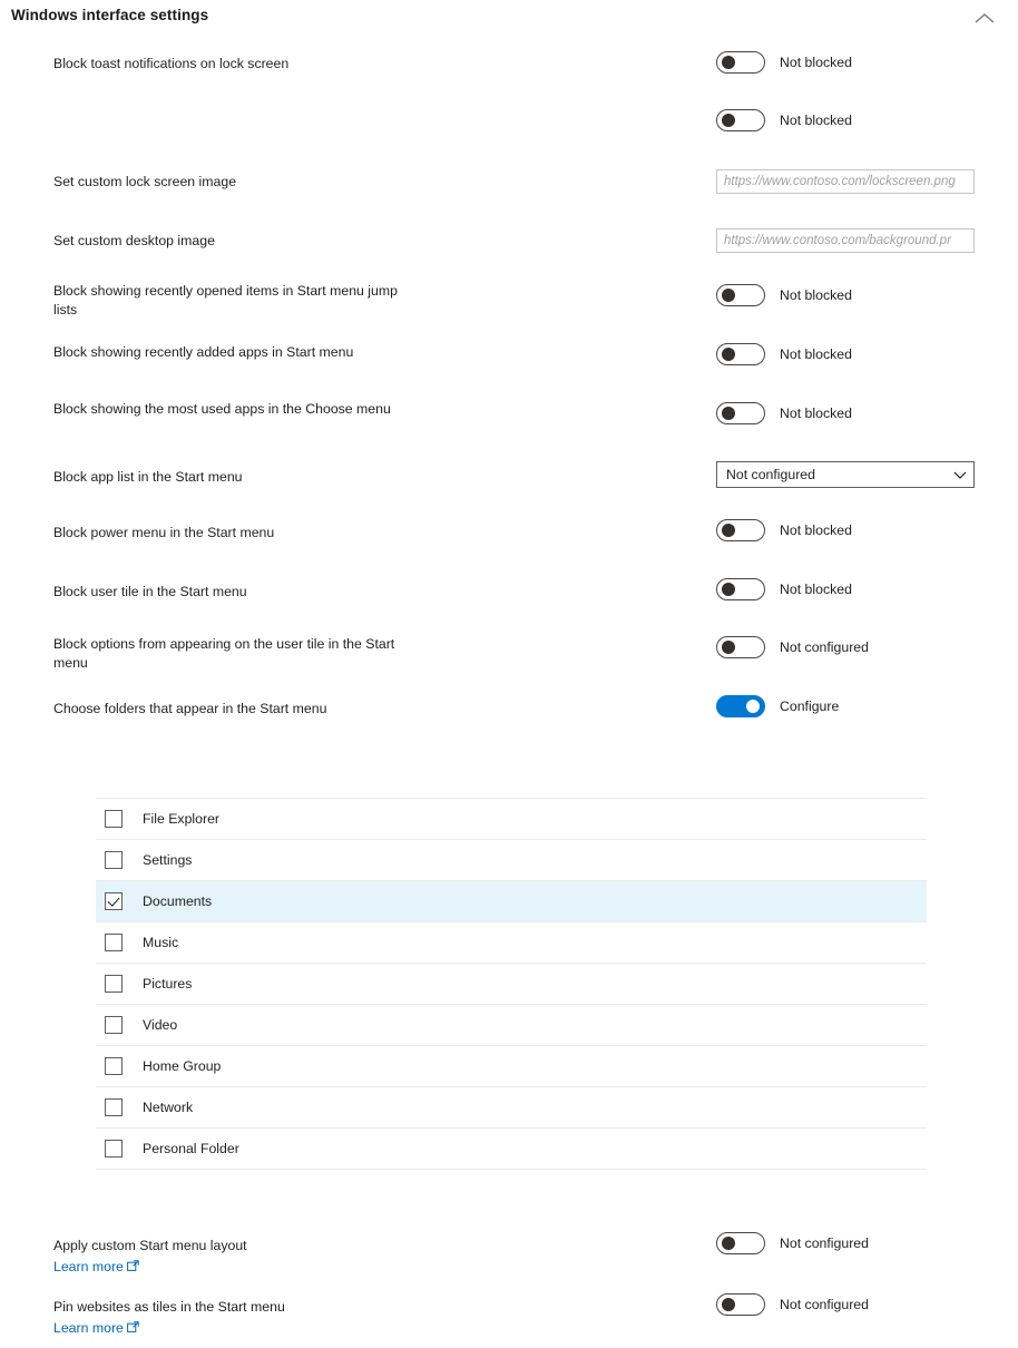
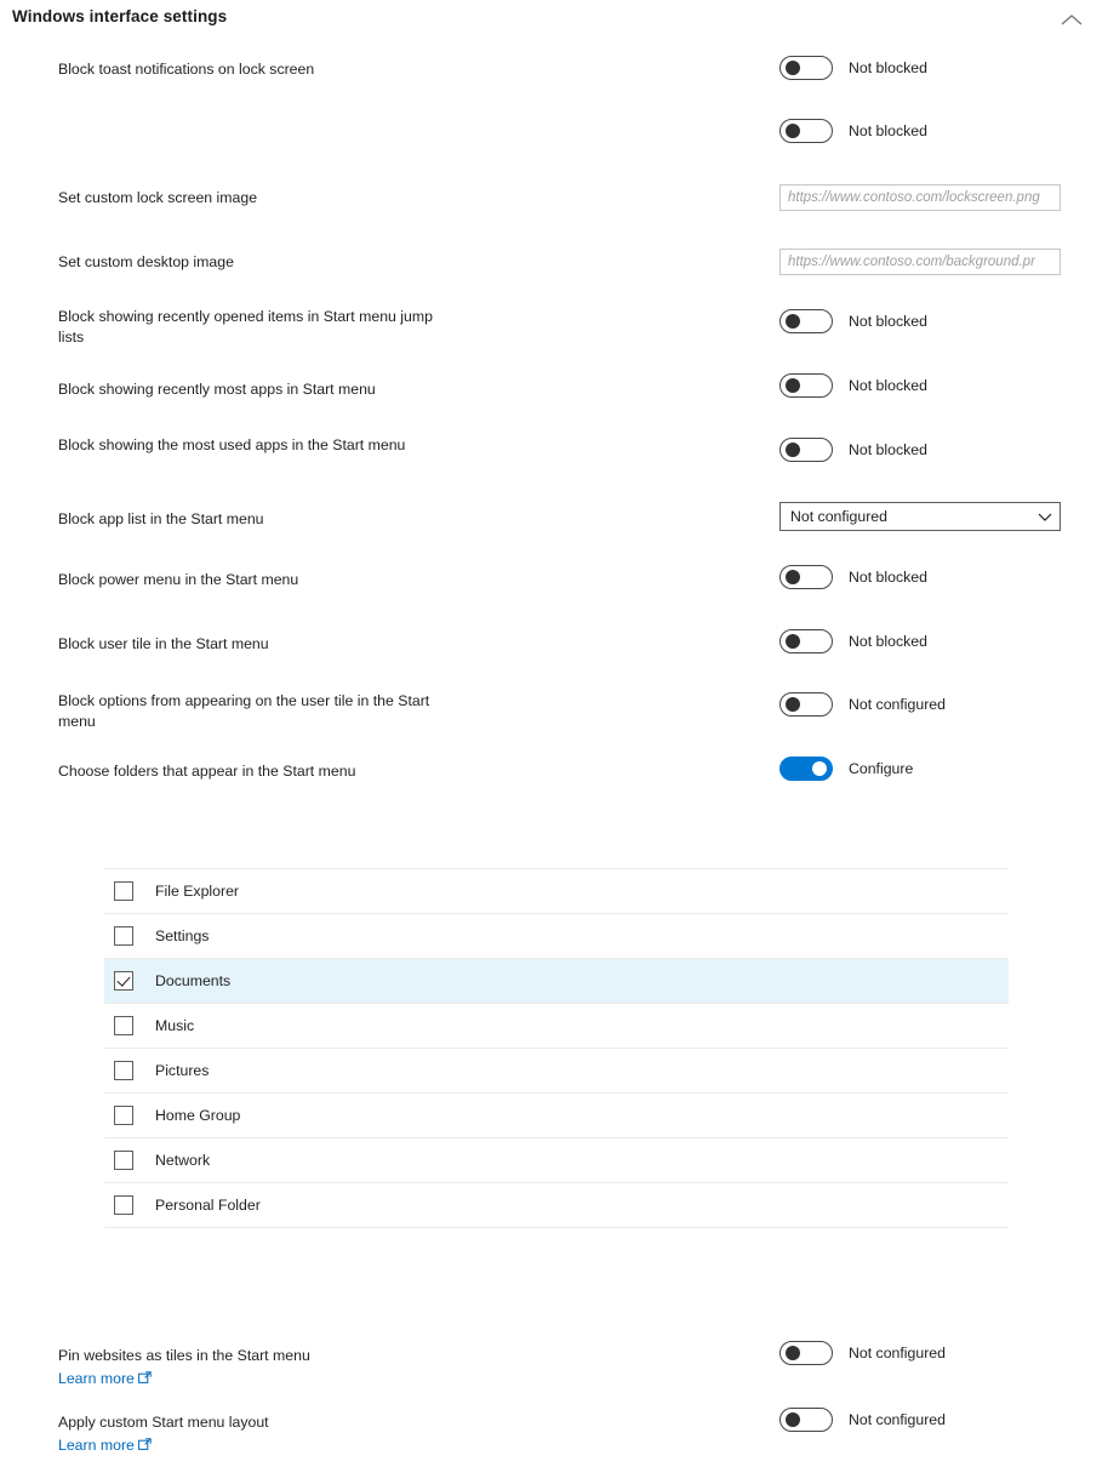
  Windows interface settings
  Block toast notifications on lock screen
  Not blocked
  Not blocked
  Set custom lock screen image
  https://www.contoso.com/lockscreen.png
  Set custom desktop image
  https://www.contoso.com/background.pr
  Block showing recently opened items in Start menu jump lists
  Not blocked
- Block showing recently added apps in Start menu
+ Block showing recently most apps in Start menu
  Not blocked
- Block showing the most used apps in the Choose menu
+ Block showing the most used apps in the Start menu
  Not blocked
  Block app list in the Start menu
  Not configured
  Block power menu in the Start menu
  Not blocked
  Block user tile in the Start menu
  Not blocked
  Block options from appearing on the user tile in the Start menu
  Not configured
  Choose folders that appear in the Start menu
  Configure
  File Explorer
  Settings
  Documents
  Music
  Pictures
- Video
  Home Group
  Network
  Personal Folder
- Apply custom Start menu layout
+ Pin websites as tiles in the Start menu
  Learn more
  Not configured
- Pin websites as tiles in the Start menu
+ Apply custom Start menu layout
  Learn more
  Not configured
